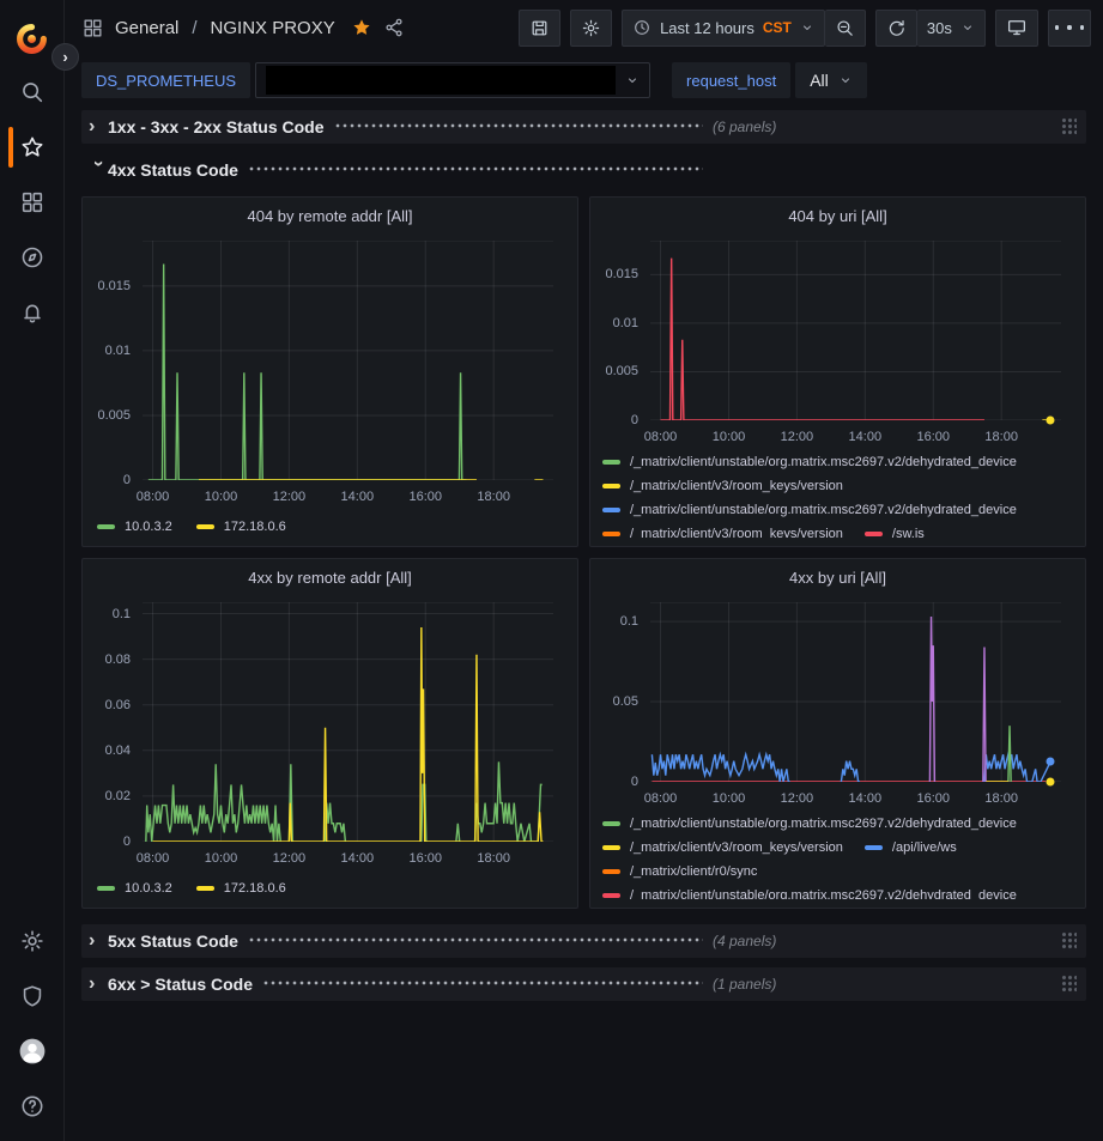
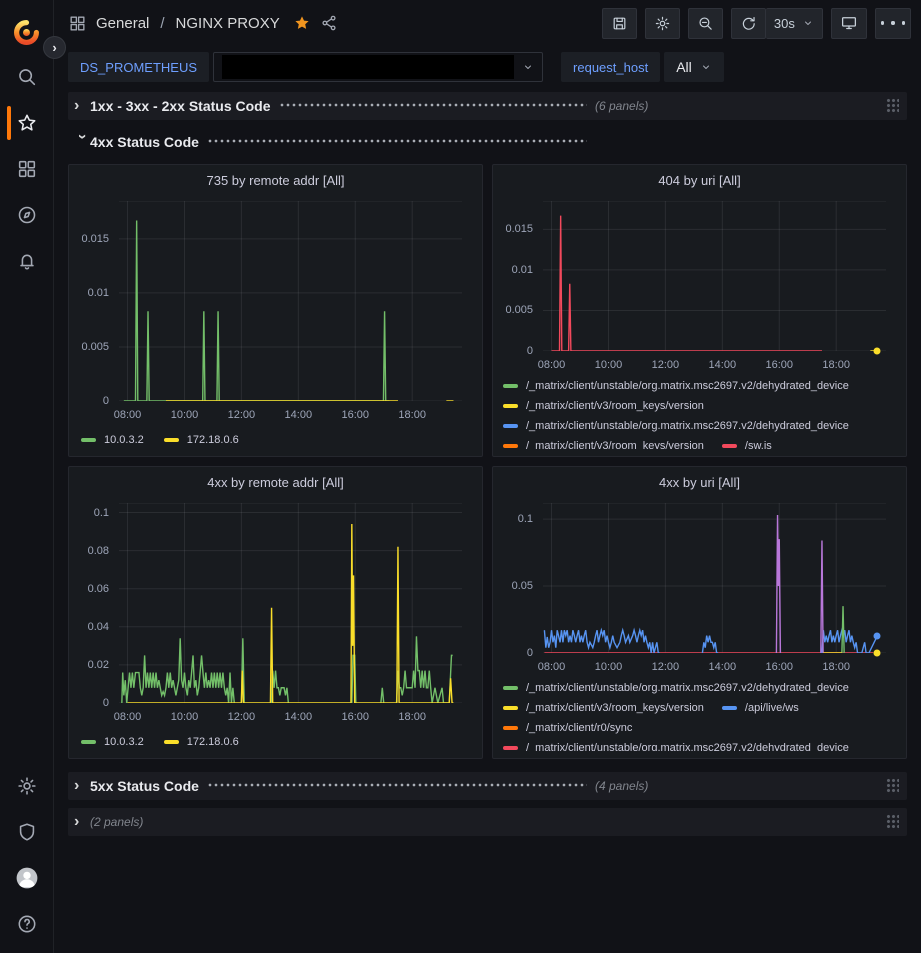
  ›
  General
  /
  NGINX PROXY
- Last 12 hours
- CST
  30s
  DS_PROMETHEUS
  request_host
  All
  ›
  1xx - 3xx - 2xx Status Code
  (6 panels)
  4xx Status Code
- 404 by remote addr [All]
+ 735 by remote addr [All]
  0.015
  0.01
  0.005
  0
  08:00
  10:00
  12:00
  14:00
  16:00
  18:00
  10.0.3.2
  172.18.0.6
  404 by uri [All]
  0.015
  0.01
  0.005
  0
  08:00
  10:00
  12:00
  14:00
  16:00
  18:00
  /_matrix/client/unstable/org.matrix.msc2697.v2/dehydrated_device
  /_matrix/client/v3/room_keys/version
  /_matrix/client/unstable/org.matrix.msc2697.v2/dehydrated_device
  /_matrix/client/v3/room_keys/version
  /sw.js
  4xx by remote addr [All]
  0.1
  0.08
  0.06
  0.04
  0.02
  0
  08:00
  10:00
  12:00
  14:00
  16:00
  18:00
  10.0.3.2
  172.18.0.6
  4xx by uri [All]
  0.1
  0.05
  0
  08:00
  10:00
  12:00
  14:00
  16:00
  18:00
  /_matrix/client/unstable/org.matrix.msc2697.v2/dehydrated_device
  /_matrix/client/v3/room_keys/version
  /api/live/ws
  /_matrix/client/r0/sync
  /_matrix/client/unstable/org.matrix.msc2697.v2/dehydrated_device
  ›
  5xx Status Code
  (4 panels)
  ›
- 6xx > Status Code
- (1 panels)
+ (2 panels)
